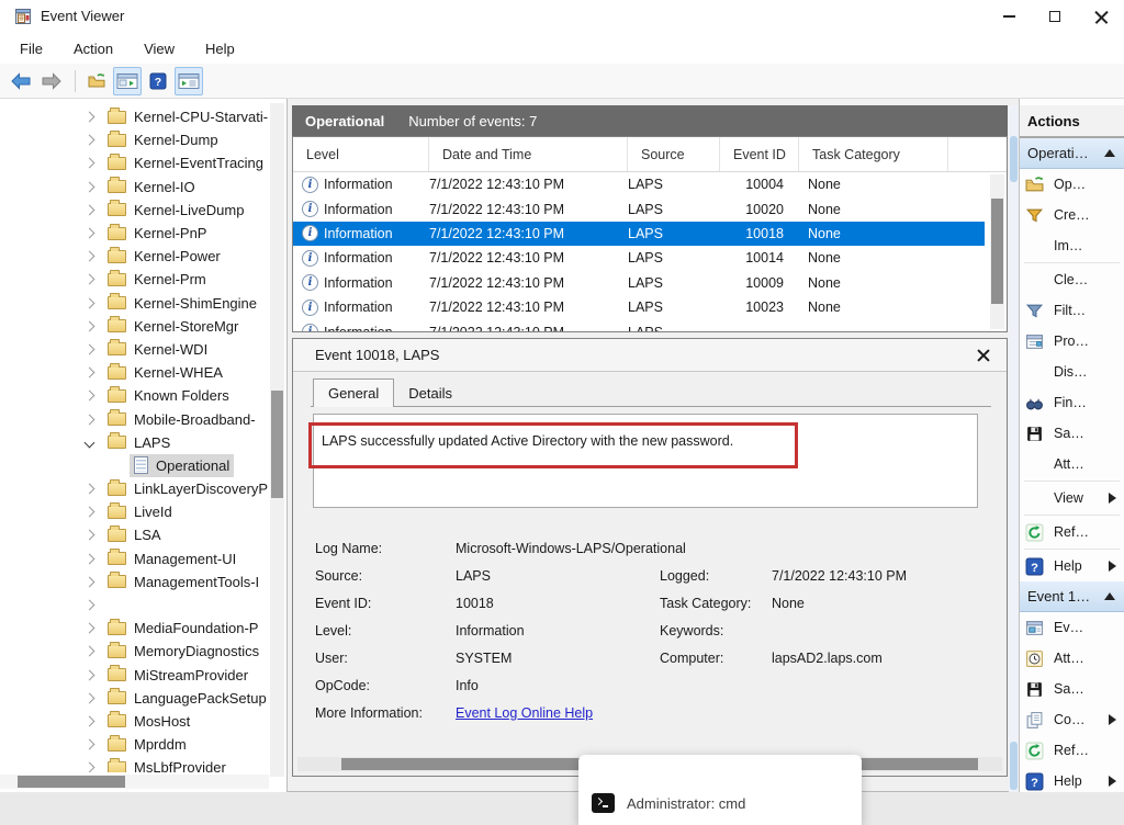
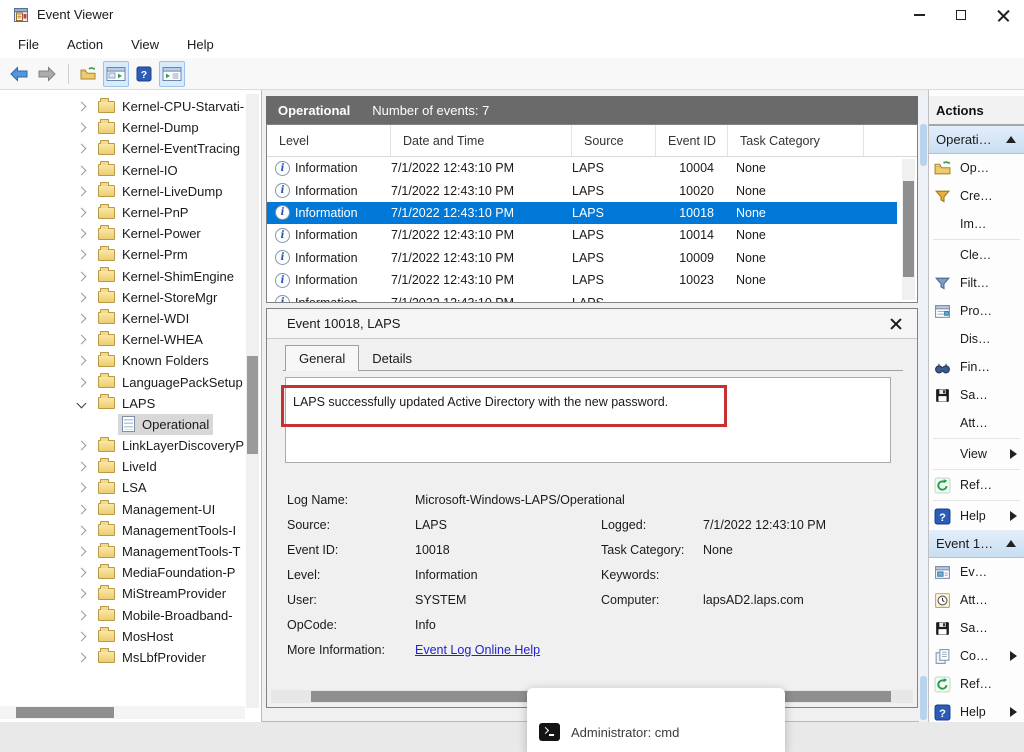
  Event Viewer
  File
  Action
  View
  Help
  ?
  Kernel-CPU-Starvati-
  Kernel-Dump
  Kernel-EventTracing
  Kernel-IO
  Kernel-LiveDump
  Kernel-PnP
  Kernel-Power
  Kernel-Prm
  Kernel-ShimEngine
  Kernel-StoreMgr
  Kernel-WDI
  Kernel-WHEA
  Known Folders
- Mobile-Broadband-
+ LanguagePackSetup
  LAPS
  Operational
  LinkLayerDiscoveryP
  LiveId
  LSA
  Management-UI
  ManagementTools-I
+ ManagementTools-T
  MediaFoundation-P
- MemoryDiagnostics
  MiStreamProvider
- LanguagePackSetup
+ Mobile-Broadband-
  MosHost
- Mprddm
  MsLbfProvider
  Operational
  Number of events: 7
  Level
  Date and Time
  Source
  Event ID
  Task Category
  i
  Information
  7/1/2022 12:43:10 PM
  LAPS
  10004
  None
  i
  Information
  7/1/2022 12:43:10 PM
  LAPS
  10020
  None
  i
  Information
  7/1/2022 12:43:10 PM
  LAPS
  10018
  None
  i
  Information
  7/1/2022 12:43:10 PM
  LAPS
  10014
  None
  i
  Information
  7/1/2022 12:43:10 PM
  LAPS
  10009
  None
  i
  Information
  7/1/2022 12:43:10 PM
  LAPS
  10023
  None
  Event 10018, LAPS
  General
  Details
  LAPS successfully updated Active Directory with the new password.
  Log Name:
  Microsoft-Windows-LAPS/Operational
  Source:
  LAPS
  Logged:
  7/1/2022 12:43:10 PM
  Event ID:
  10018
  Task Category:
  None
  Level:
  Information
  Keywords:
  User:
  SYSTEM
  Computer:
  lapsAD2.laps.com
  OpCode:
  Info
  More Information:
  Event Log Online Help
  Actions
  Operati…
  Op…
  Cre…
  Im…
  Cle…
  Filt…
  Pro…
  Dis…
  Fin…
  Sa…
  Att…
  View
  Ref…
  ?
  Help
  Event 1…
  Ev…
  Att…
  Sa…
  Co…
  Ref…
  ?
  Help
  Administrator: cmd
